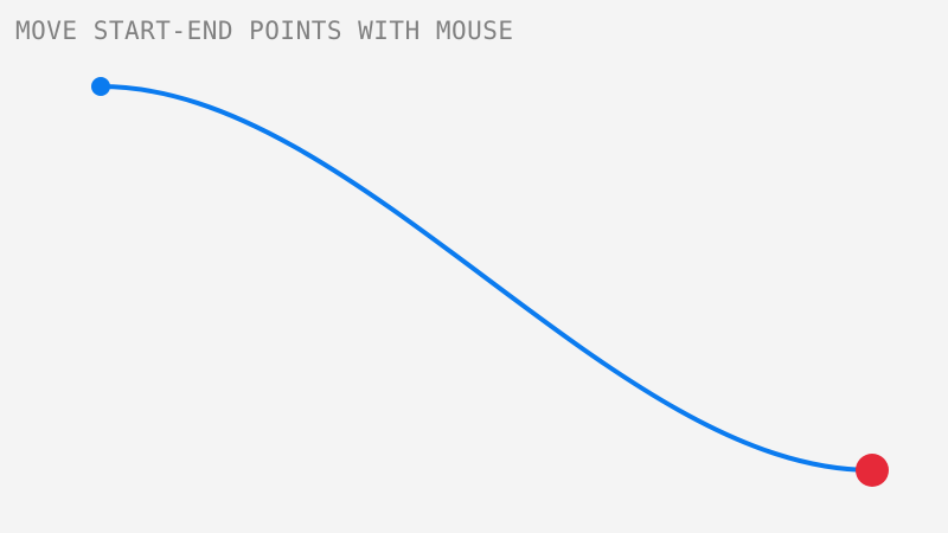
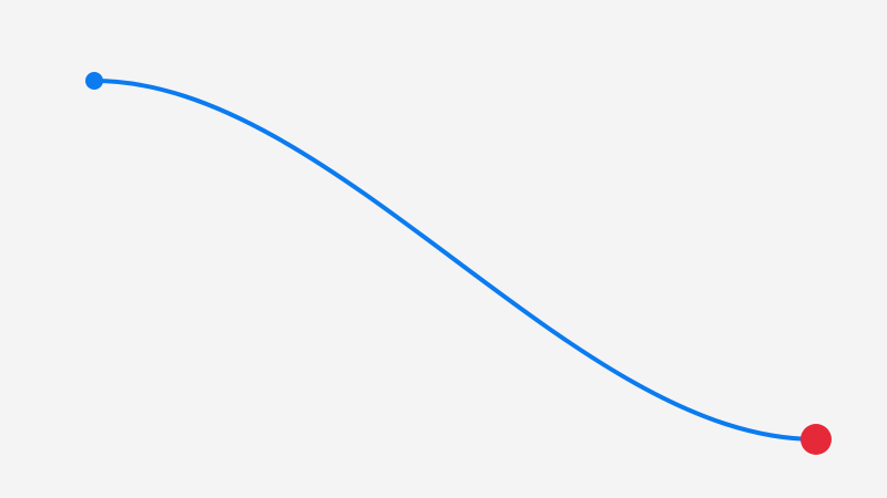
- MOVE START-END POINTS WITH MOUSE
